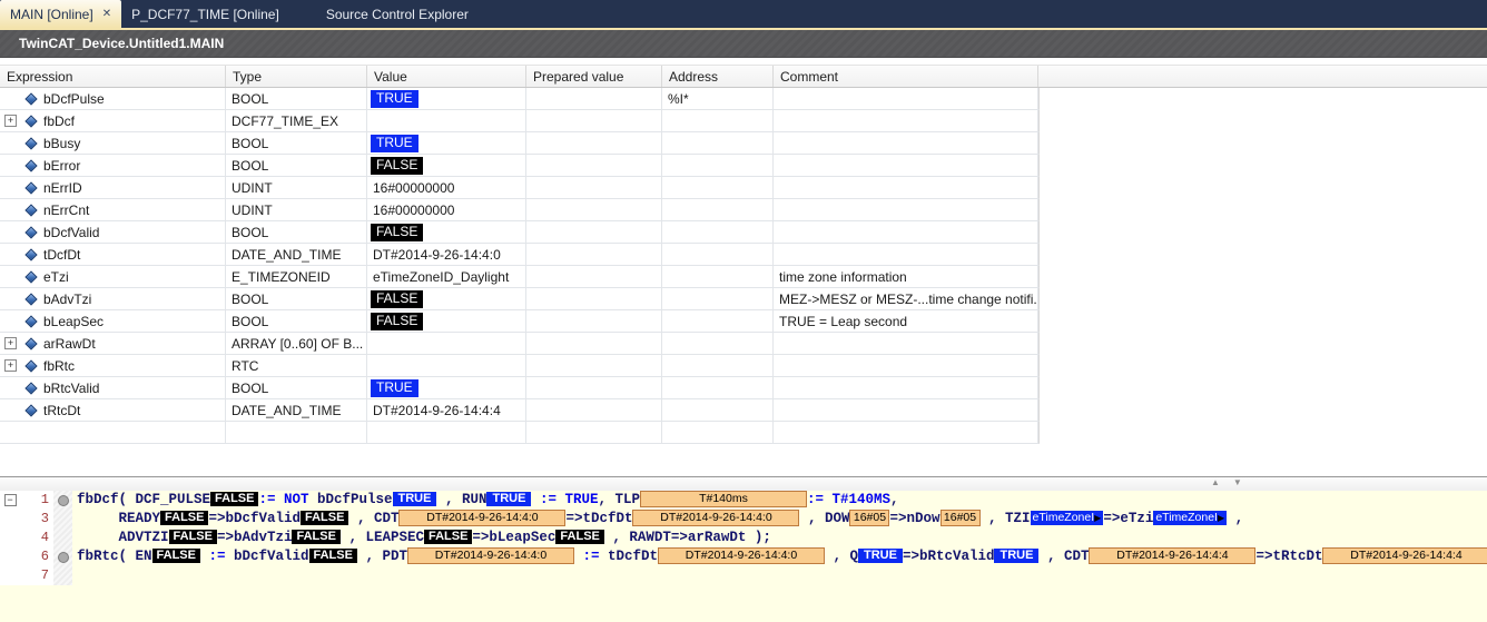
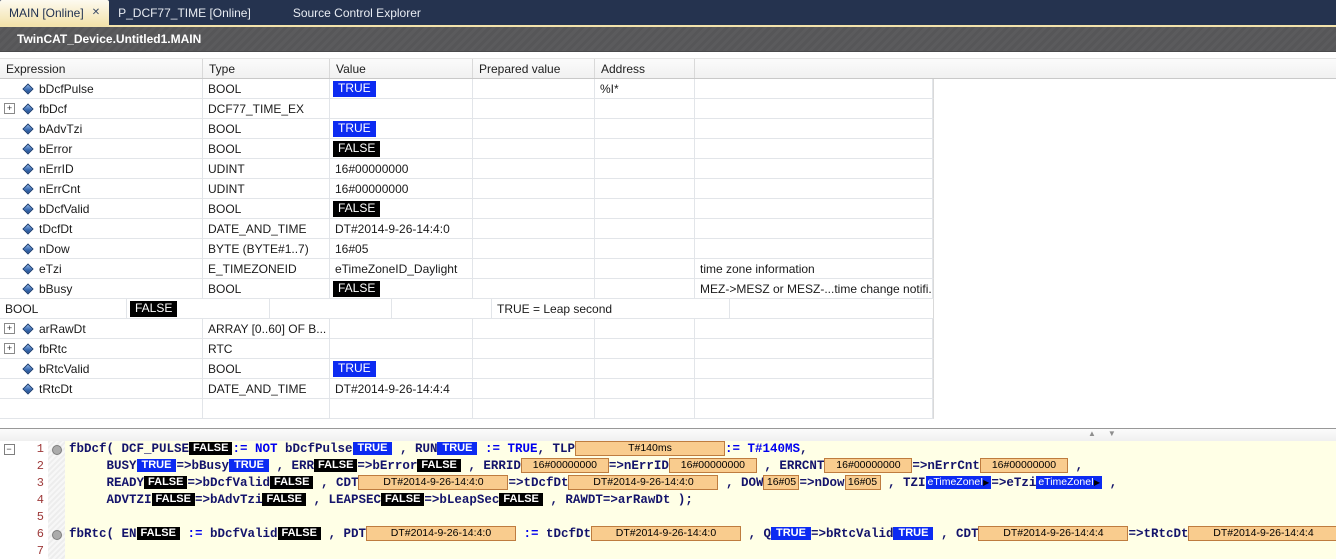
  MAIN [Online]
  ✕
  P_DCF77_TIME [Online]
  Source Control Explorer
  TwinCAT_Device.Untitled1.MAIN
  Expression
  Type
  Value
  Prepared value
  Address
- Comment
  bDcfPulse
  BOOL
  TRUE
  %I*
  +
  fbDcf
  DCF77_TIME_EX
- bBusy
+ bAdvTzi
  BOOL
  TRUE
  bError
  BOOL
  FALSE
  nErrID
  UDINT
  16#00000000
  nErrCnt
  UDINT
  16#00000000
  bDcfValid
  BOOL
  FALSE
  tDcfDt
  DATE_AND_TIME
  DT#2014-9-26-14:4:0
+ nDow
+ BYTE (BYTE#1..7)
+ 16#05
  eTzi
  E_TIMEZONEID
  eTimeZoneID_Daylight
  time zone information
- bAdvTzi
+ bBusy
  BOOL
  FALSE
  MEZ->MESZ or MESZ-...time change notifi.
- bLeapSec
  BOOL
  FALSE
  TRUE = Leap second
  +
  arRawDt
  ARRAY [0..60] OF B...
  +
  fbRtc
  RTC
  bRtcValid
  BOOL
  TRUE
  tRtcDt
  DATE_AND_TIME
  DT#2014-9-26-14:4:4
  ▲▼
  −
  1
  fbDcf( DCF_PULSE FALSE := NOT bDcfPulse TRUE , RUN TRUE := TRUE, TLP T#140ms := T#140MS,
+ 2
+ BUSY TRUE =>bBusy TRUE , ERR FALSE =>bError FALSE , ERRID 16#00000000 =>nErrID 16#00000000 , ERRCNT 16#00000000 =>nErrCnt 16#00000000 ,
  3
  READY FALSE =>bDcfValid FALSE , CDT DT#2014-9-26-14:4:0 =>tDcfDt DT#2014-9-26-14:4:0 , DOW 16#05 =>nDow 16#05 , TZI eTimeZoneI▶ =>eTzi eTimeZoneI▶ ,
  4
  ADVTZI FALSE =>bAdvTzi FALSE , LEAPSEC FALSE =>bLeapSec FALSE , RAWDT=>arRawDt );
+ 5
  6
  fbRtc( EN FALSE := bDcfValid FALSE , PDT DT#2014-9-26-14:4:0 := tDcfDt DT#2014-9-26-14:4:0 , Q TRUE =>bRtcValid TRUE , CDT DT#2014-9-26-14:4:4 =>tRtcDt DT#2014-9-26-14:4:4
  7
